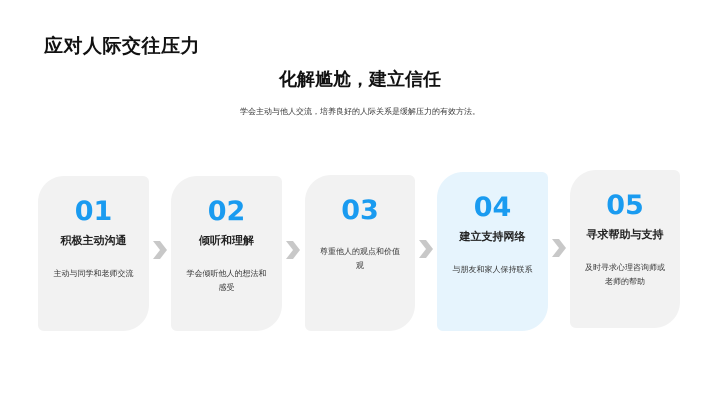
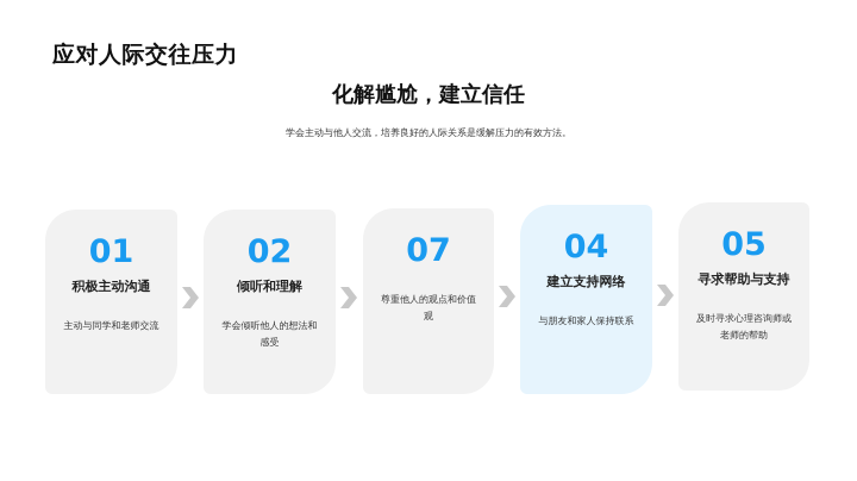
  应对人际交往压力
  化解尴尬，建立信任
  学会主动与他人交流，培养良好的人际关系是缓解压力的有效方法。
  01
  积极主动沟通
  主动与同学和老师交流
  02
  倾听和理解
  学会倾听他人的想法和感受
- 03
+ 07
  尊重他人的观点和价值观
  04
  建立支持网络
  与朋友和家人保持联系
  05
  寻求帮助与支持
  及时寻求心理咨询师或老师的帮助
